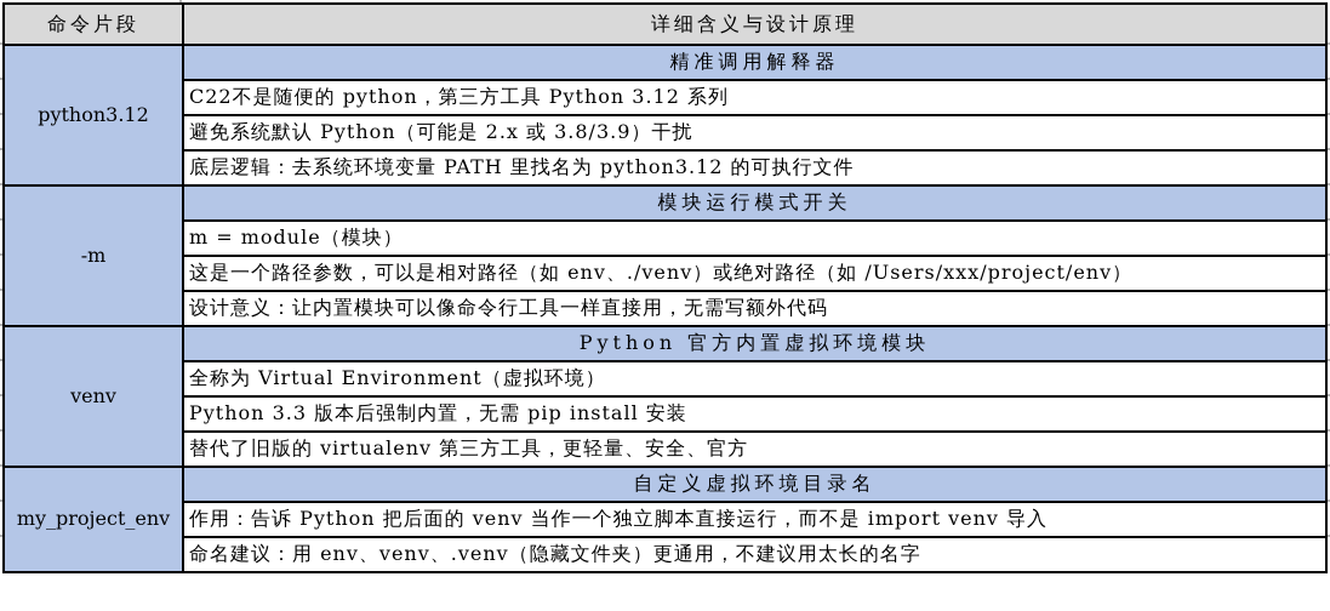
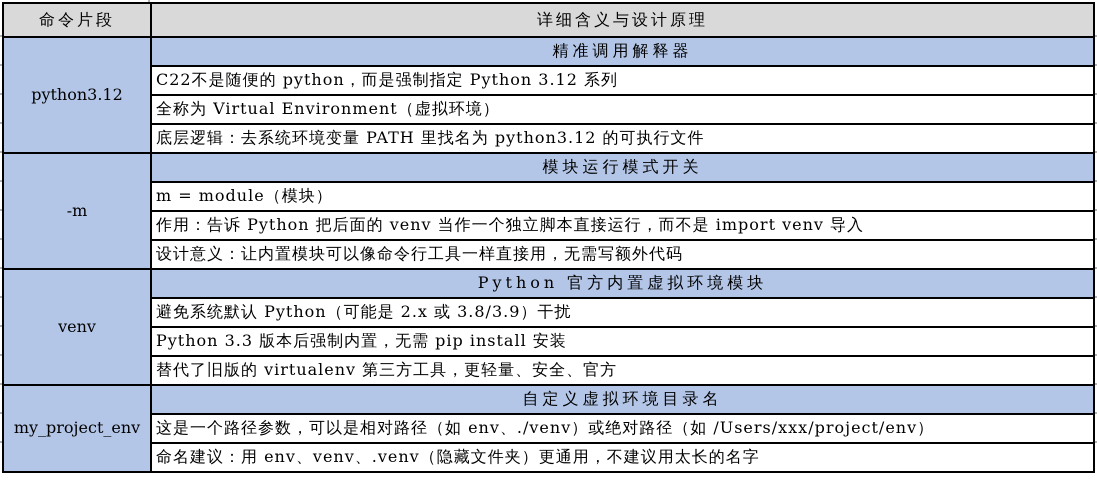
  命令片段	详细含义与设计原理
  python3.12	精准调用解释器
- C22不是随便的 python，第三方工具 Python 3.12 系列
+ C22不是随便的 python，而是强制指定 Python 3.12 系列
- 避免系统默认 Python（可能是 2.x 或 3.8/3.9）干扰
+ 全称为 Virtual Environment（虚拟环境）
  底层逻辑：去系统环境变量 PATH 里找名为 python3.12 的可执行文件
  -m	模块运行模式开关
  m = module（模块）
- 这是一个路径参数，可以是相对路径（如 env、./venv）或绝对路径（如 /Users/xxx/project/env）
+ 作用：告诉 Python 把后面的 venv 当作一个独立脚本直接运行，而不是 import venv 导入
  设计意义：让内置模块可以像命令行工具一样直接用，无需写额外代码
  venv	Python 官方内置虚拟环境模块
- 全称为 Virtual Environment（虚拟环境）
+ 避免系统默认 Python（可能是 2.x 或 3.8/3.9）干扰
  Python 3.3 版本后强制内置，无需 pip install 安装
  替代了旧版的 virtualenv 第三方工具，更轻量、安全、官方
  my_project_env	自定义虚拟环境目录名
- 作用：告诉 Python 把后面的 venv 当作一个独立脚本直接运行，而不是 import venv 导入
+ 这是一个路径参数，可以是相对路径（如 env、./venv）或绝对路径（如 /Users/xxx/project/env）
  命名建议：用 env、venv、.venv（隐藏文件夹）更通用，不建议用太长的名字
